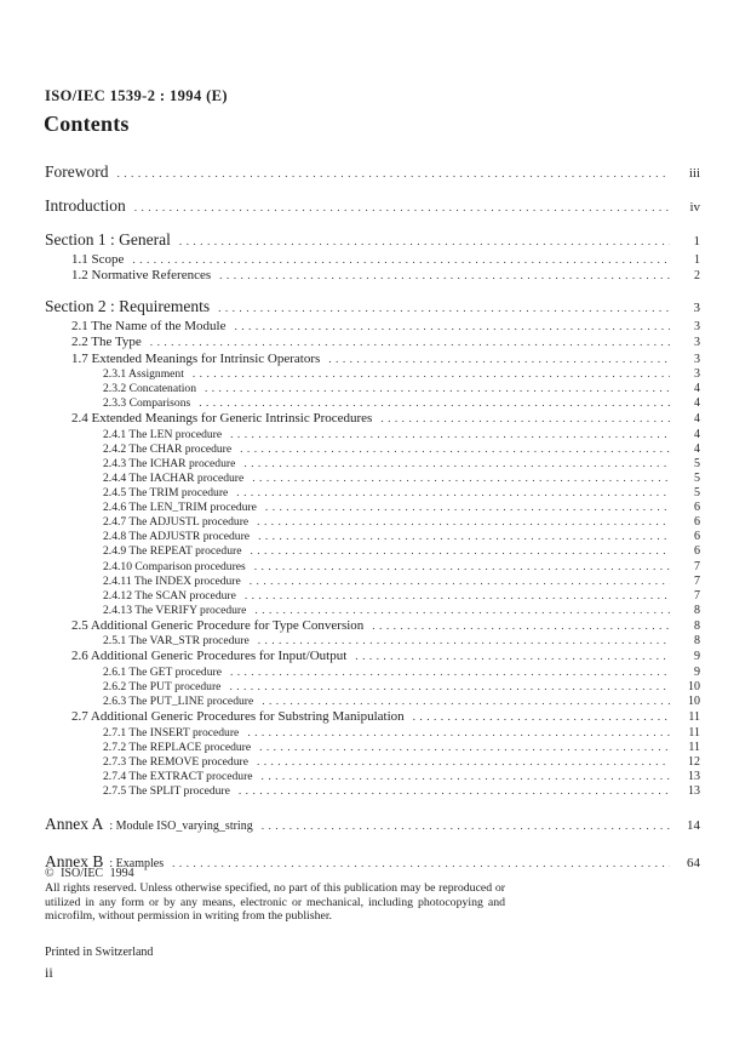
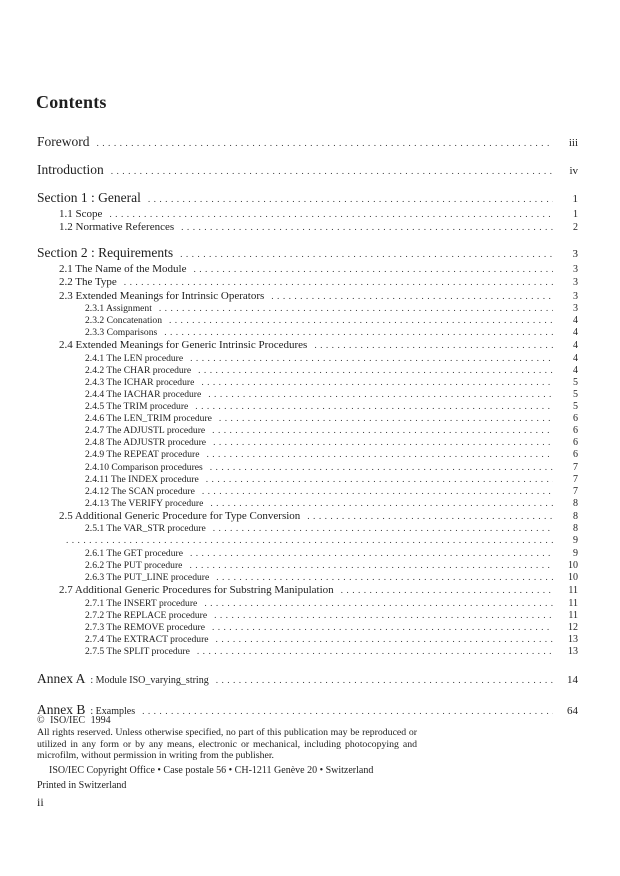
- ISO/IEC 1539-2 : 1994 (E)
  Contents
  Foreword
  iii
  Introduction
  iv
  Section 1 : General
  1
  1.1 Scope
  1
  1.2 Normative References
  2
  Section 2 : Requirements
  3
  2.1 The Name of the Module
  3
  2.2 The Type
  3
- 1.7 Extended Meanings for Intrinsic Operators
+ 2.3 Extended Meanings for Intrinsic Operators
  3
  2.3.1 Assignment
  3
  2.3.2 Concatenation
  4
  2.3.3 Comparisons
  4
  2.4 Extended Meanings for Generic Intrinsic Procedures
  4
  2.4.1 The LEN procedure
  4
  2.4.2 The CHAR procedure
  4
  2.4.3 The ICHAR procedure
  5
  2.4.4 The IACHAR procedure
  5
  2.4.5 The TRIM procedure
  5
  2.4.6 The LEN_TRIM procedure
  6
  2.4.7 The ADJUSTL procedure
  6
  2.4.8 The ADJUSTR procedure
  6
  2.4.9 The REPEAT procedure
  6
  2.4.10 Comparison procedures
  7
  2.4.11 The INDEX procedure
  7
  2.4.12 The SCAN procedure
  7
  2.4.13 The VERIFY procedure
  8
  2.5 Additional Generic Procedure for Type Conversion
  8
  2.5.1 The VAR_STR procedure
  8
- 2.6 Additional Generic Procedures for Input/Output
  9
  2.6.1 The GET procedure
  9
  2.6.2 The PUT procedure
  10
  2.6.3 The PUT_LINE procedure
  10
  2.7 Additional Generic Procedures for Substring Manipulation
  11
  2.7.1 The INSERT procedure
  11
  2.7.2 The REPLACE procedure
  11
  2.7.3 The REMOVE procedure
  12
  2.7.4 The EXTRACT procedure
  13
  2.7.5 The SPLIT procedure
  13
  Annex A
  : Module ISO_varying_string
  14
  Annex B
  : Examples
  64
  © ISO/IEC 1994
  All rights reserved. Unless otherwise specified, no part of this publication may be reproduced or utilized in any form or by any means, electronic or mechanical, including photocopying and microfilm, without permission in writing from the publisher.
+ ISO/IEC Copyright Office • Case postale 56 • CH-1211 Genève 20 • Switzerland
  Printed in Switzerland
  ii
